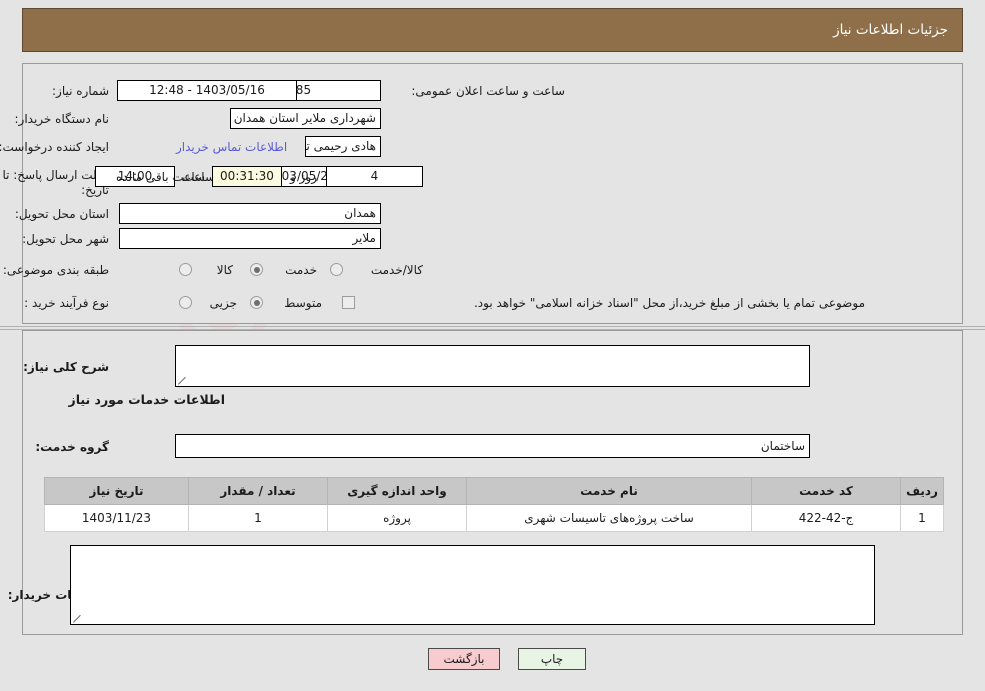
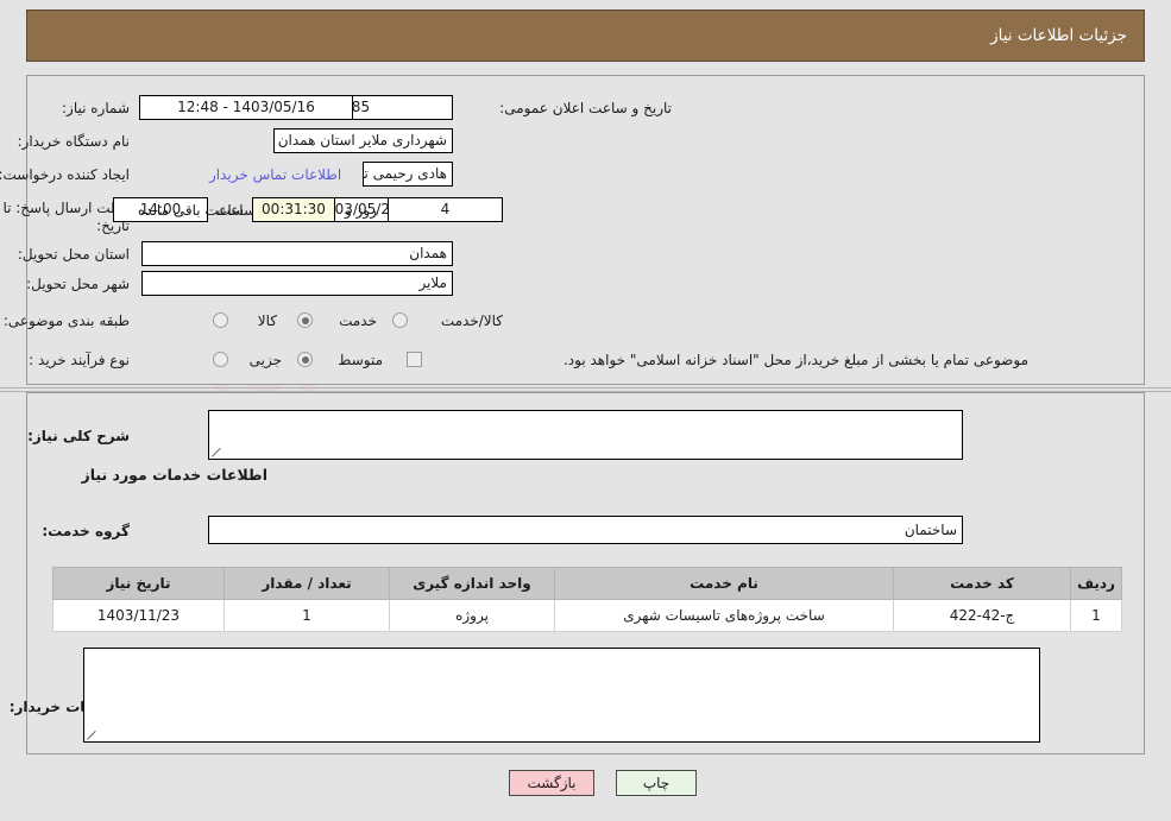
  جزئیات اطلاعات نیاز
  شماره نیاز:
- ساعت و ساعت اعلان عمومی:
+ تاریخ و ساعت اعلان عمومی:
  1403/05/16 - 12:48
  نام دستگاه خریدار:
  شهرداری ملایر استان همدان
  ایجاد کننده درخواست:
  اطلاعات تماس خریدار
  ت ارسال پاسخ: تا تاریخ:
  03/05/2
  ساعت
  14:00
  4
  روز و
  00:31:30
  ساعت باقی مانده
  استان محل تحویل:
  همدان
  شهر محل تحویل:
  ملایر
  طبقه بندی موضوعی:
  کالا
  خدمت
  کالا/خدمت
  نوع فرآیند خرید :
  جزیی
  متوسط
  موضوعی تمام یا بخشی از مبلغ خرید،از محل "اسناد خزانه اسلامی" خواهد بود.
  شرح کلی نیاز:
  اطلاعات خدمات مورد نیاز
  گروه خدمت:
  ساختمان
  ردیف	کد خدمت	نام خدمت	واحد اندازه گیری	تعداد / مقدار	تاریخ نیاز
  1	ج-42-422	ساخت پروژه‌های تاسیسات شهری	پروژه	1	1403/11/23
  چاپ
  بازگشت
